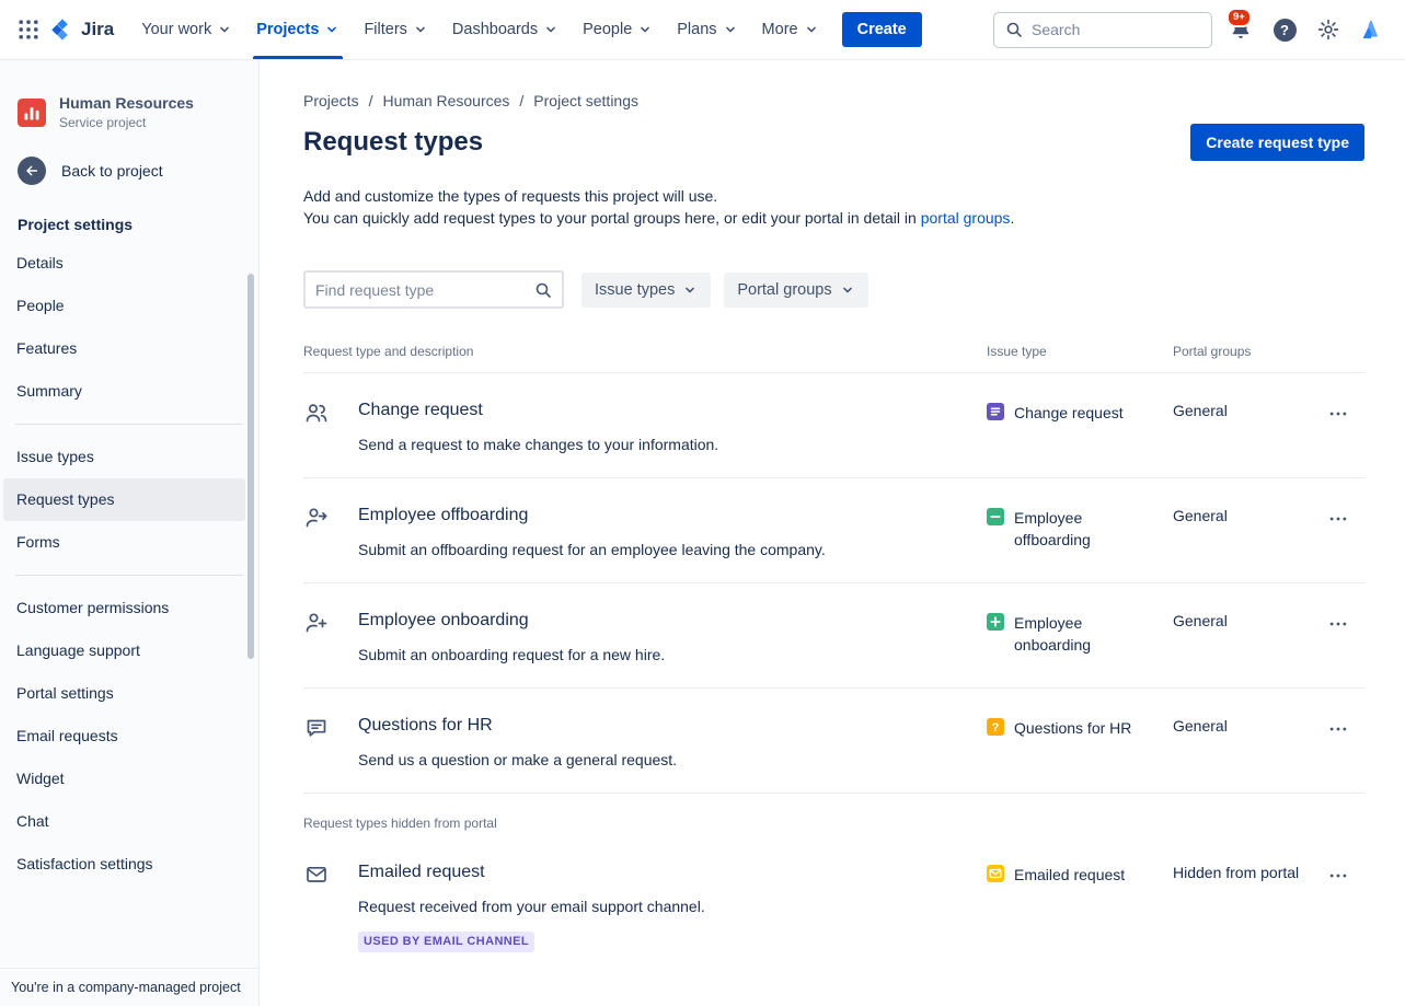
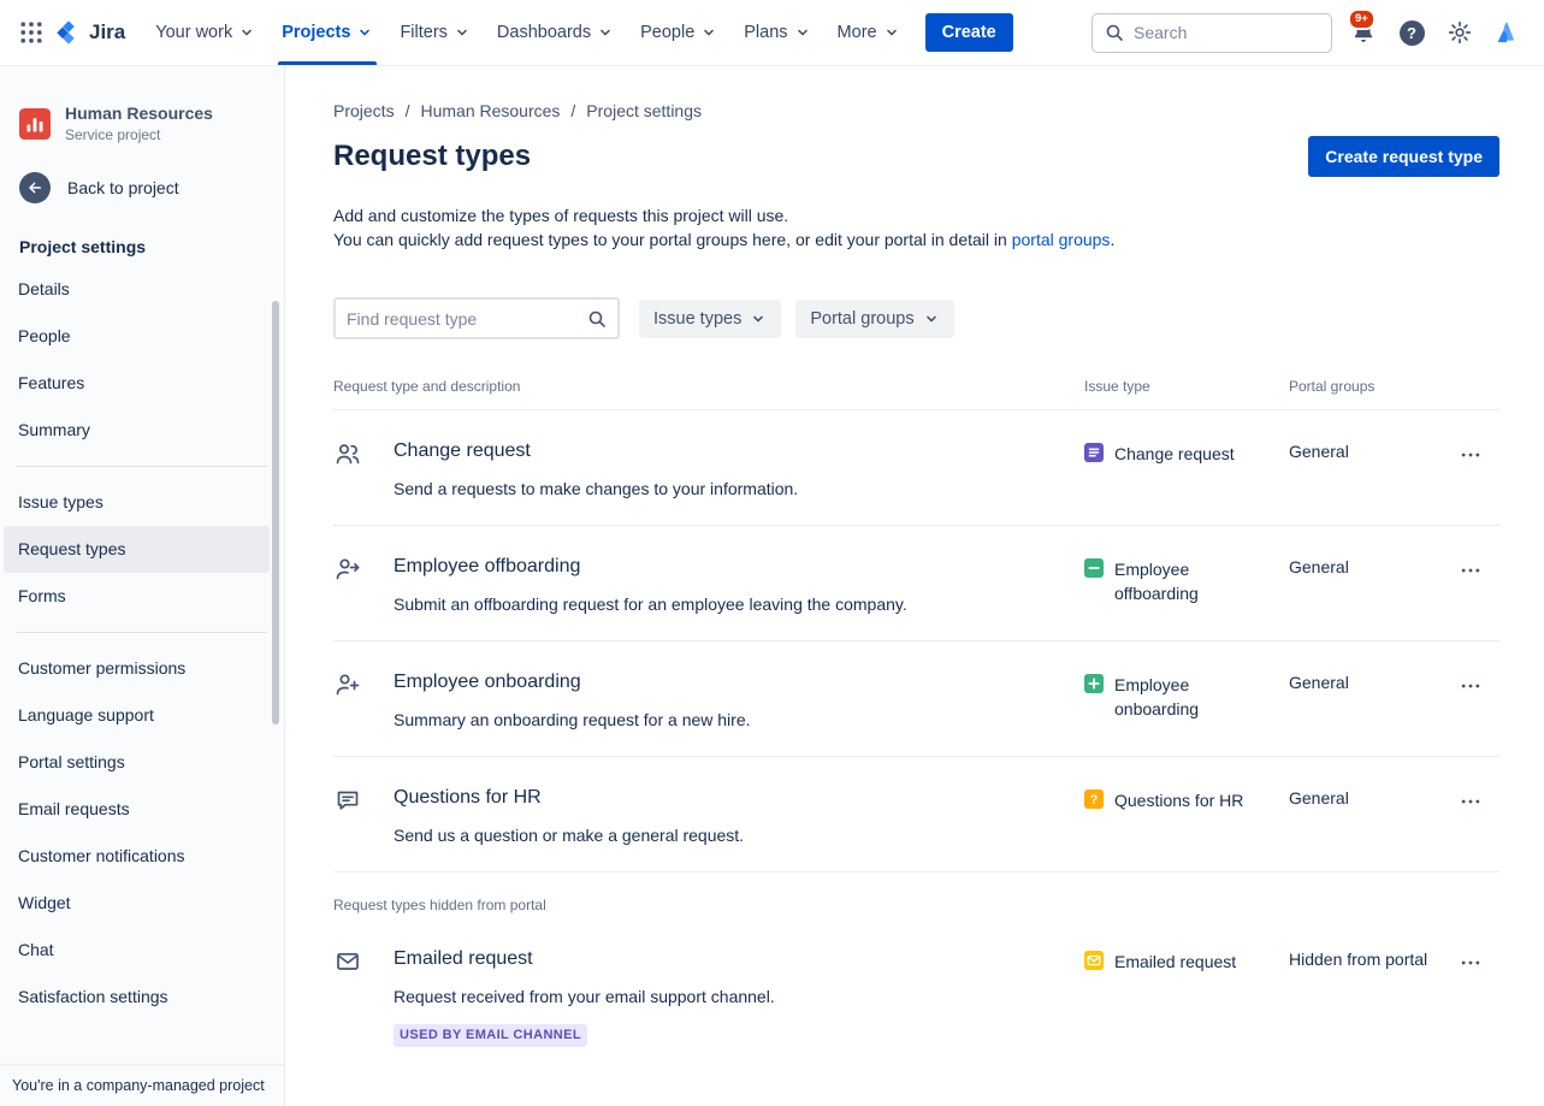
  Jira
  Your work
  Projects
  Filters
  Dashboards
  People
  Plans
  More
  Create
  Search
  9+
  ?
  Human Resources
  Service project
  Back to project
  Project settings
  Details
  People
  Features
  Summary
  Issue types
  Request types
  Forms
  Customer permissions
  Language support
  Portal settings
  Email requests
+ Customer notifications
  Widget
  Chat
  Satisfaction settings
  You're in a company-managed project
  Projects
  /
  Human Resources
  /
  Project settings
  Request types
  Create request type
  Add and customize the types of requests this project will use.
  You can quickly add request types to your portal groups here, or edit your portal in detail in portal groups.
  Find request type
  Issue types
  Portal groups
  Request type and description
  Issue type
  Portal groups
  Change request
- Send a request to make changes to your information.
+ Send a requests to make changes to your information.
  Change request
  General
  Employee offboarding
  Submit an offboarding request for an employee leaving the company.
  Employee offboarding
  General
  Employee onboarding
- Submit an onboarding request for a new hire.
+ Summary an onboarding request for a new hire.
  Employee onboarding
  General
  Questions for HR
  Send us a question or make a general request.
  ?
  Questions for HR
  General
  Request types hidden from portal
  Emailed request
  Request received from your email support channel.
  USED BY EMAIL CHANNEL
  Emailed request
  Hidden from portal
